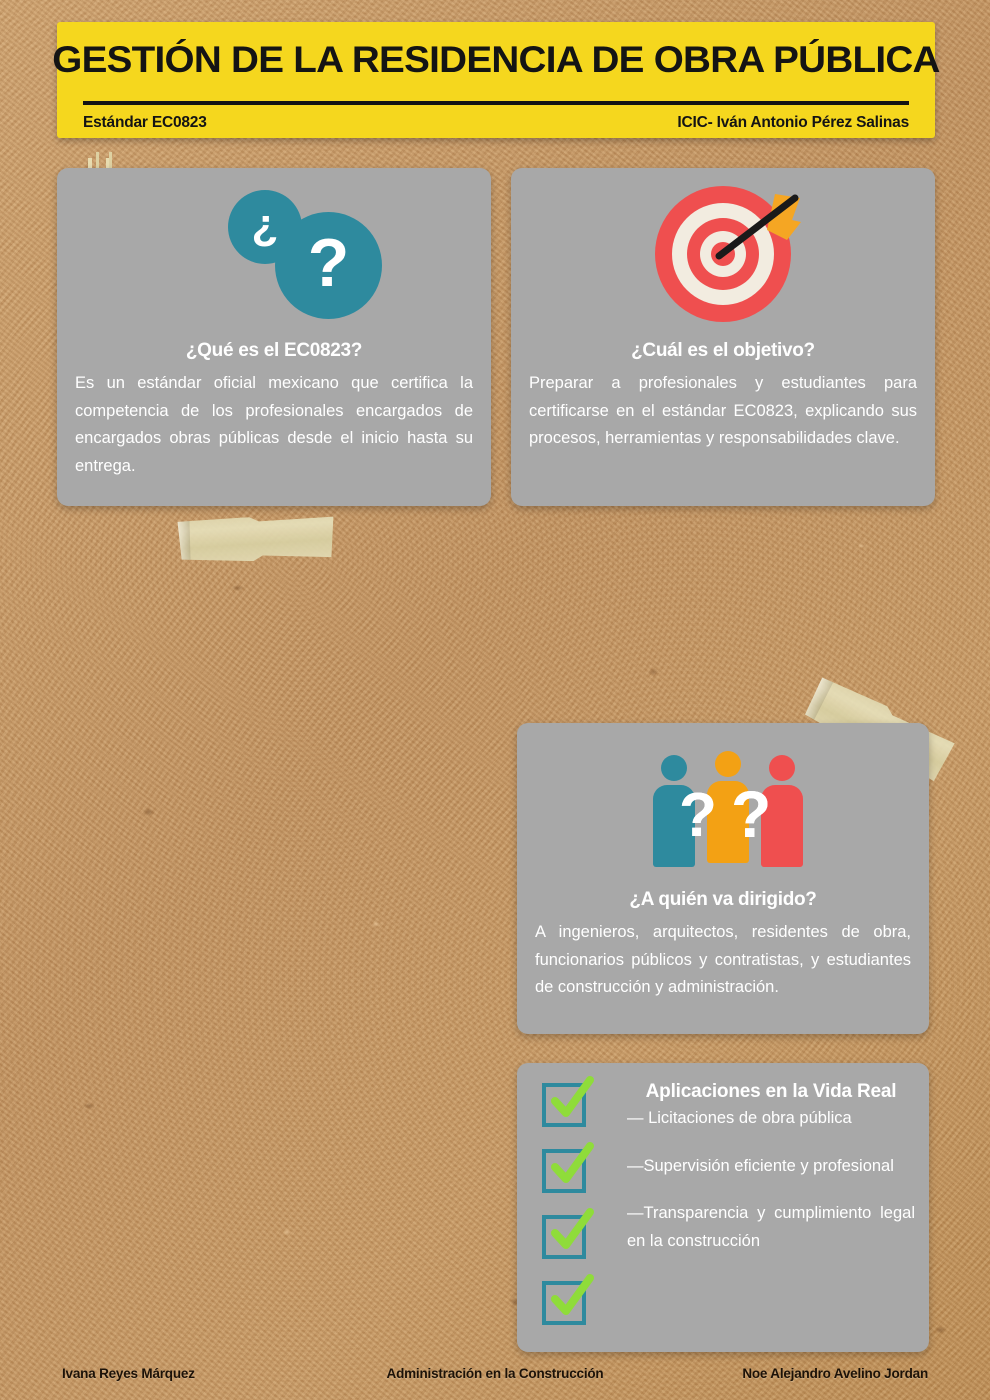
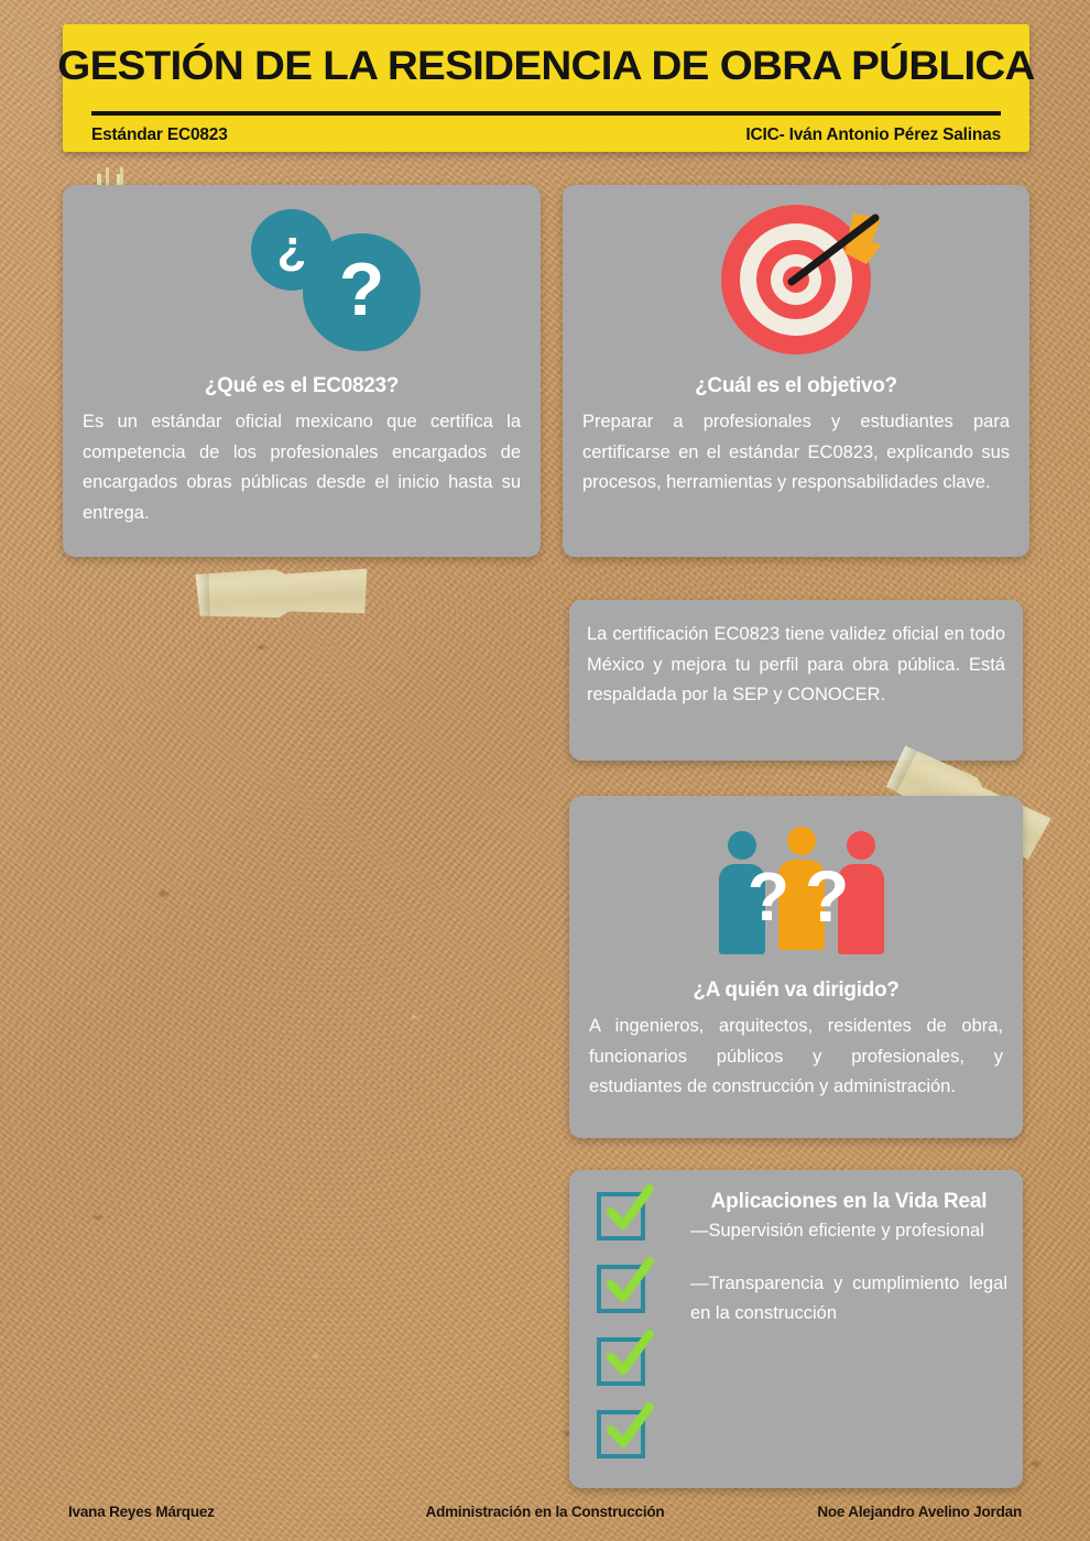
  GESTIÓN DE LA RESIDENCIA DE OBRA PÚBLICA
  Estándar EC0823
  ICIC- Iván Antonio Pérez Salinas
  ¿
  ?
  ¿Qué es el EC0823?
  Es un estándar oficial mexicano que certifica la competencia de los profesionales encargados de encargados obras públicas desde el inicio hasta su entrega.
  ¿Cuál es el objetivo?
  Preparar a profesionales y estudiantes para certificarse en el estándar EC0823, explicando sus procesos, herramientas y responsabilidades clave.
+ La certificación EC0823 tiene validez oficial en todo México y mejora tu perfil para obra pública. Está respaldada por la SEP y CONOCER.
  ?
  ?
  ¿A quién va dirigido?
- A ingenieros, arquitectos, residentes de obra, funcionarios públicos y contratistas, y estudiantes de construcción y administración.
+ A ingenieros, arquitectos, residentes de obra, funcionarios públicos y profesionales, y estudiantes de construcción y administración.
  Aplicaciones en la Vida Real
- — Licitaciones de obra pública
  —Supervisión eficiente y profesional
  —Transparencia y cumplimiento legal en la construcción
  Ivana Reyes Márquez
  Administración en la Construcción
  Noe Alejandro Avelino Jordan
